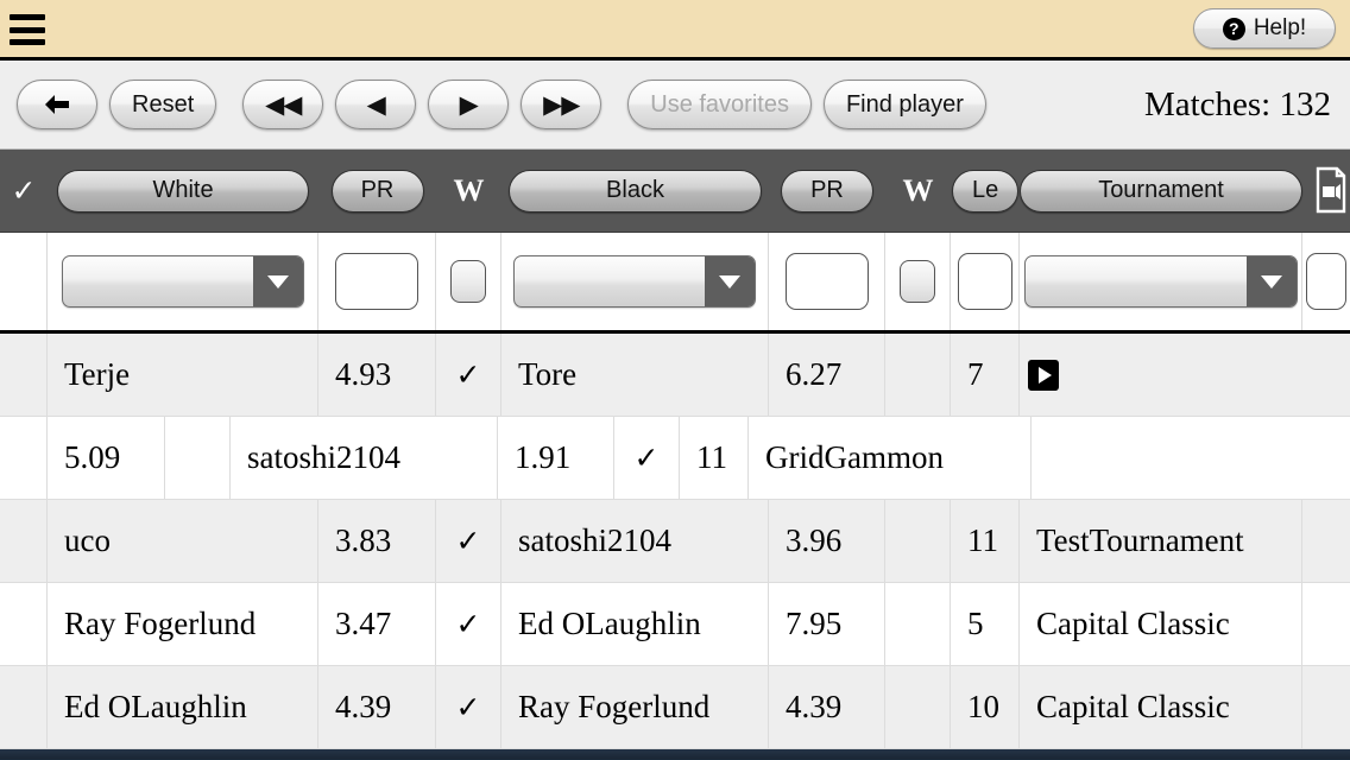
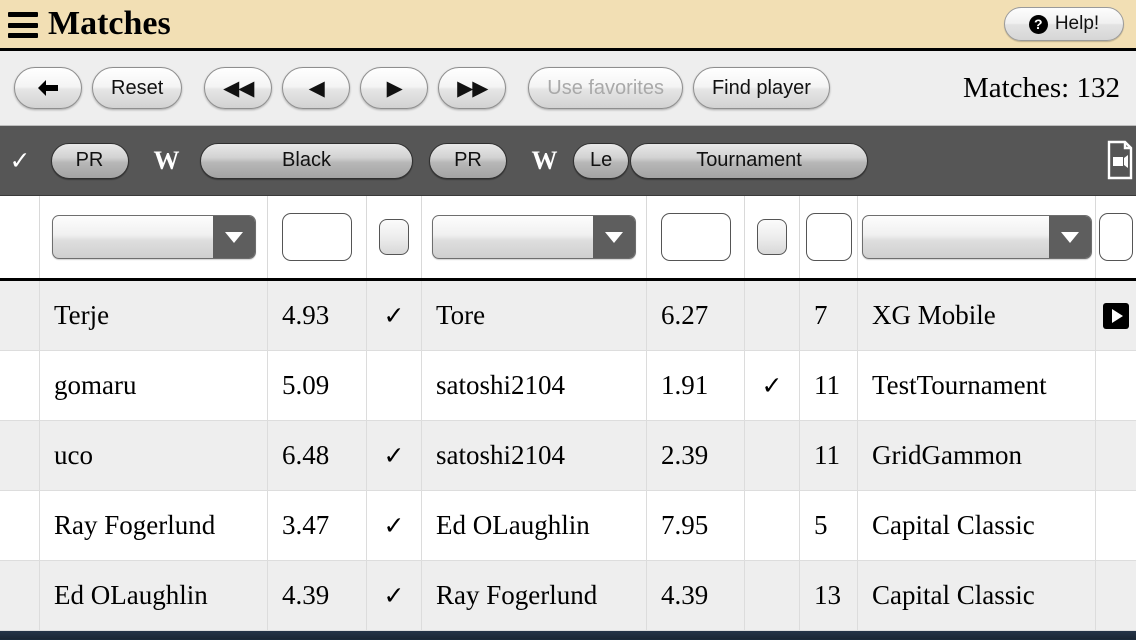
+ Matches
  ?
  Help!
  Reset
  ◀◀
  ◀
  ▶
  ▶▶
  Use favorites
  Find player
  Matches: 132
  ✓
- White
  PR
  W
  Black
  PR
  W
  Le
  Tournament
  Terje
  4.93
  ✓
  Tore
  6.27
  7
+ XG Mobile
+ gomaru
  5.09
  satoshi2104
  1.91
  ✓
  11
- GridGammon
+ TestTournament
  uco
- 3.83
+ 6.48
  ✓
  satoshi2104
- 3.96
+ 2.39
  11
- TestTournament
+ GridGammon
  Ray Fogerlund
  3.47
  ✓
  Ed OLaughlin
  7.95
  5
  Capital Classic
  Ed OLaughlin
  4.39
  ✓
  Ray Fogerlund
  4.39
- 10
+ 13
  Capital Classic
